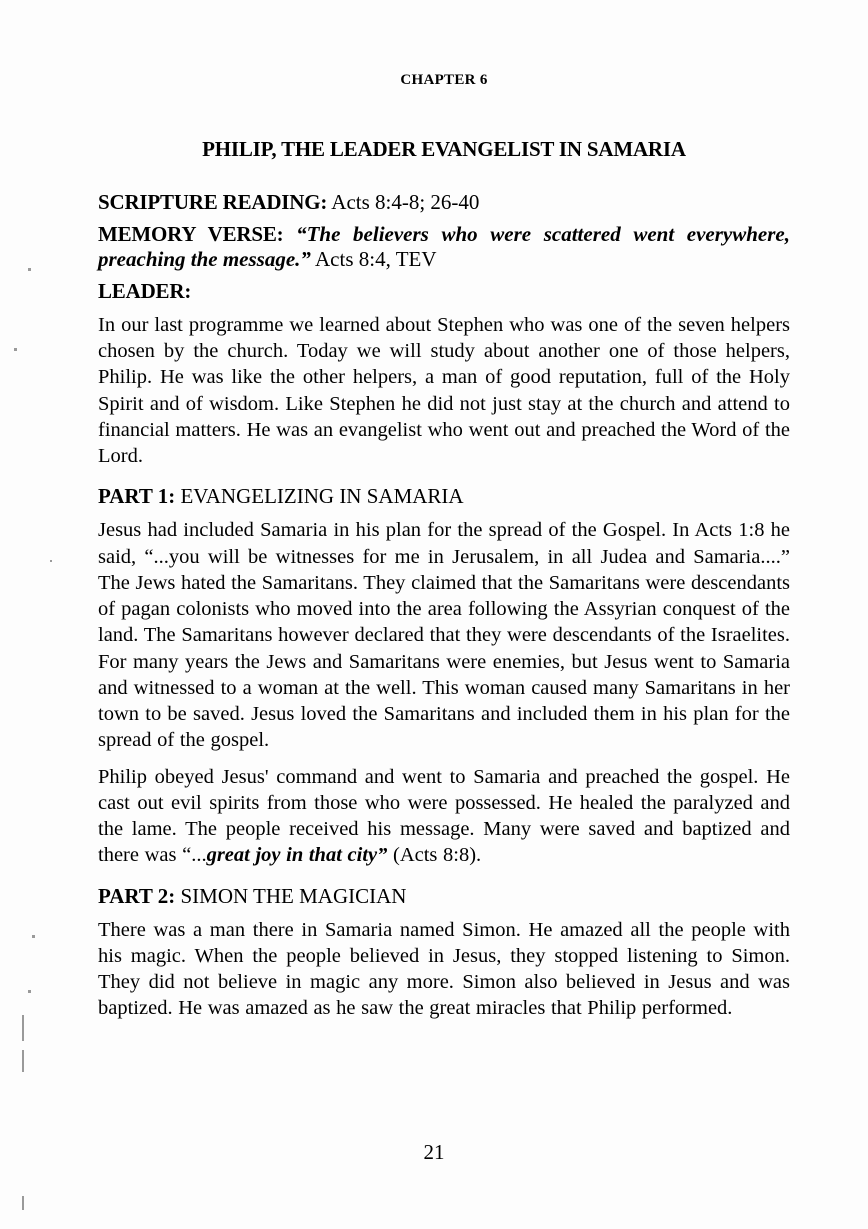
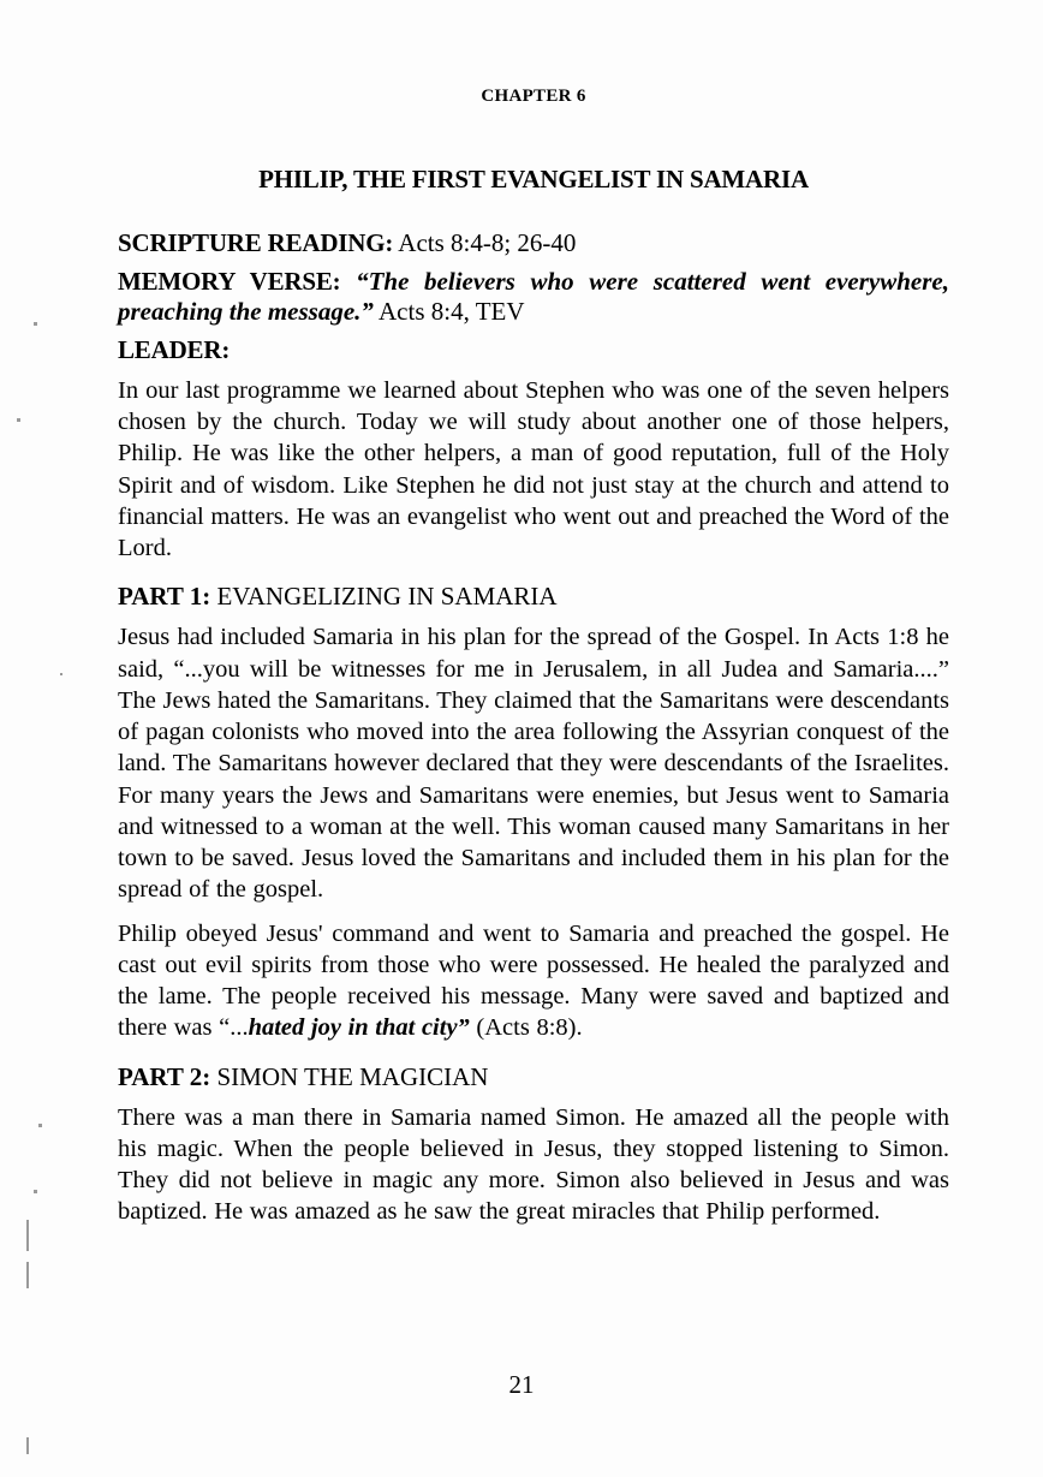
  CHAPTER 6
- PHILIP, THE LEADER EVANGELIST IN SAMARIA
+ PHILIP, THE FIRST EVANGELIST IN SAMARIA
  SCRIPTURE READING: Acts 8:4-8; 26-40
  MEMORY VERSE: “The believers who were scattered went everywhere, preaching the message.” Acts 8:4, TEV
  LEADER:
  In our last programme we learned about Stephen who was one of the seven helpers chosen by the church. Today we will study about another one of those helpers, Philip. He was like the other helpers, a man of good reputation, full of the Holy Spirit and of wisdom. Like Stephen he did not just stay at the church and attend to financial matters. He was an evangelist who went out and preached the Word of the Lord.
  PART 1: EVANGELIZING IN SAMARIA
  Jesus had included Samaria in his plan for the spread of the Gospel. In Acts 1:8 he said, “...you will be witnesses for me in Jerusalem, in all Judea and Samaria....” The Jews hated the Samaritans. They claimed that the Samaritans were descendants of pagan colonists who moved into the area following the Assyrian conquest of the land. The Samaritans however declared that they were descendants of the Israelites. For many years the Jews and Samaritans were enemies, but Jesus went to Samaria and witnessed to a woman at the well. This woman caused many Samaritans in her town to be saved. Jesus loved the Samaritans and included them in his plan for the spread of the gospel.
- Philip obeyed Jesus' command and went to Samaria and preached the gospel. He cast out evil spirits from those who were possessed. He healed the paralyzed and the lame. The people received his message. Many were saved and baptized and there was “...great joy in that city” (Acts 8:8).
+ Philip obeyed Jesus' command and went to Samaria and preached the gospel. He cast out evil spirits from those who were possessed. He healed the paralyzed and the lame. The people received his message. Many were saved and baptized and there was “...hated joy in that city” (Acts 8:8).
  PART 2: SIMON THE MAGICIAN
  There was a man there in Samaria named Simon. He amazed all the people with his magic. When the people believed in Jesus, they stopped listening to Simon. They did not believe in magic any more. Simon also believed in Jesus and was baptized. He was amazed as he saw the great miracles that Philip performed.
  21
